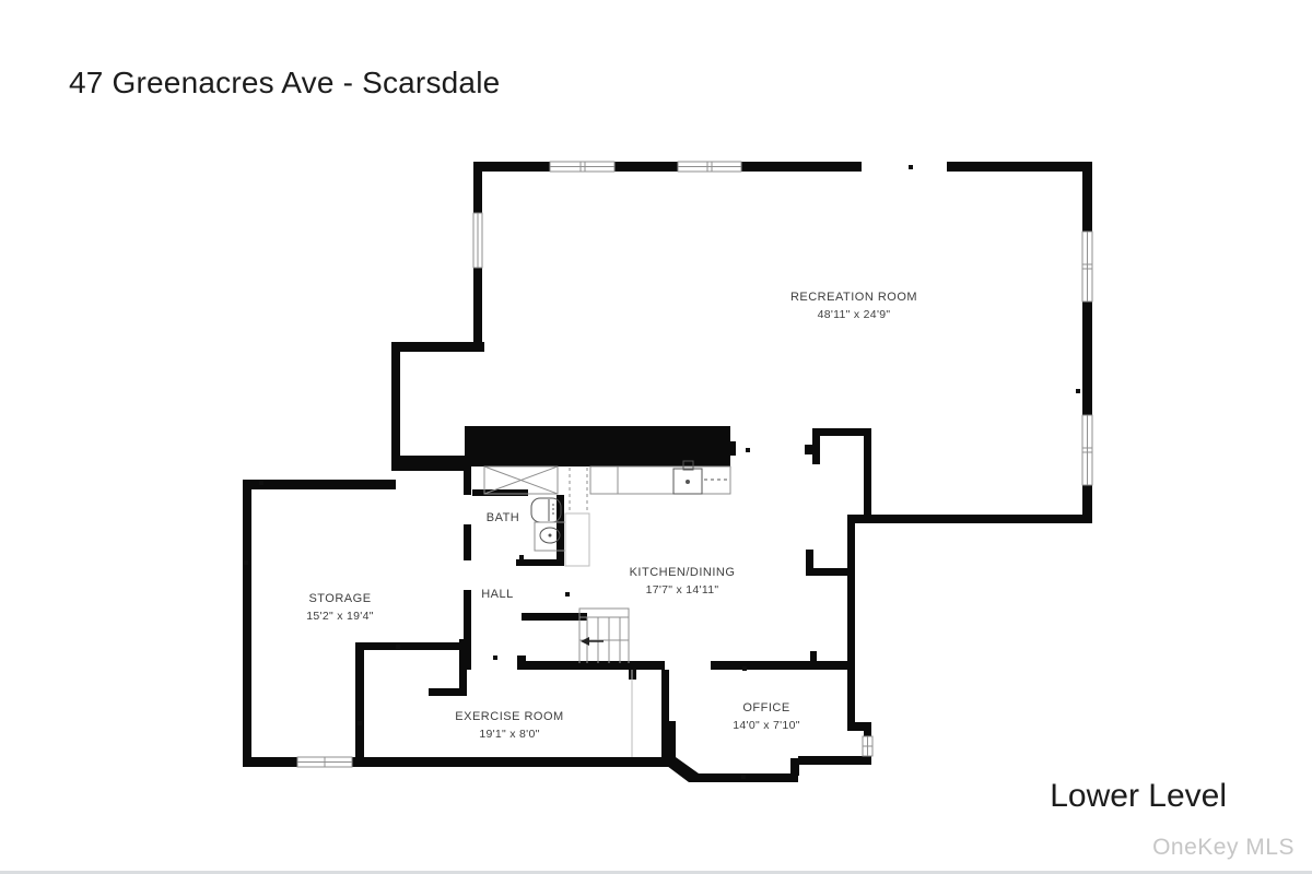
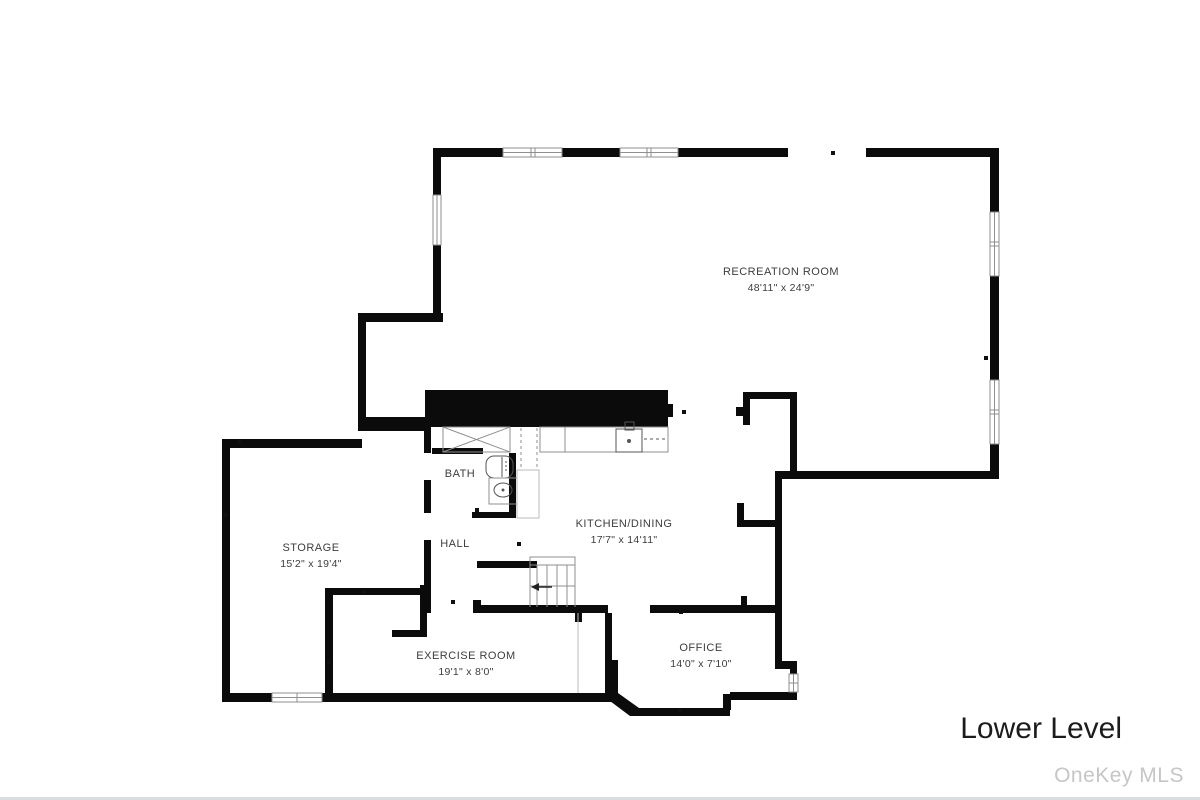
- 47 Greenacres Ave - Scarsdale
  RECREATION ROOM
  48'11" x 24'9"
  STORAGE
  15'2" x 19'4"
  BATH
  HALL
  KITCHEN/DINING
  17'7" x 14'11"
  EXERCISE ROOM
  19'1" x 8'0"
  OFFICE
  14'0" x 7'10"
  Lower Level
  OneKey MLS
